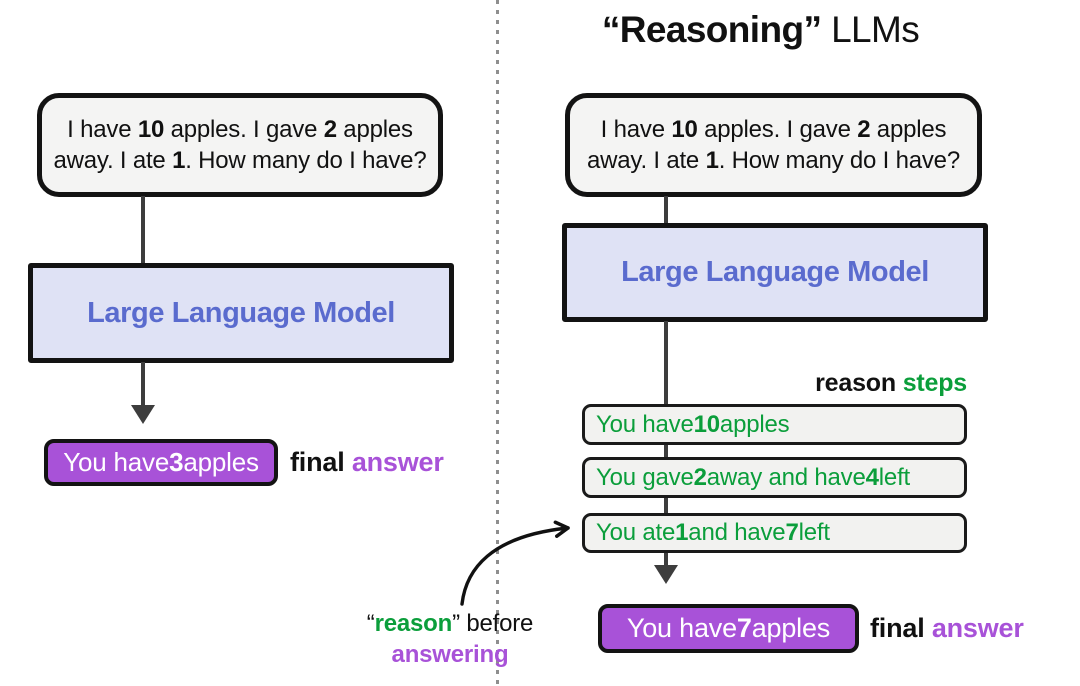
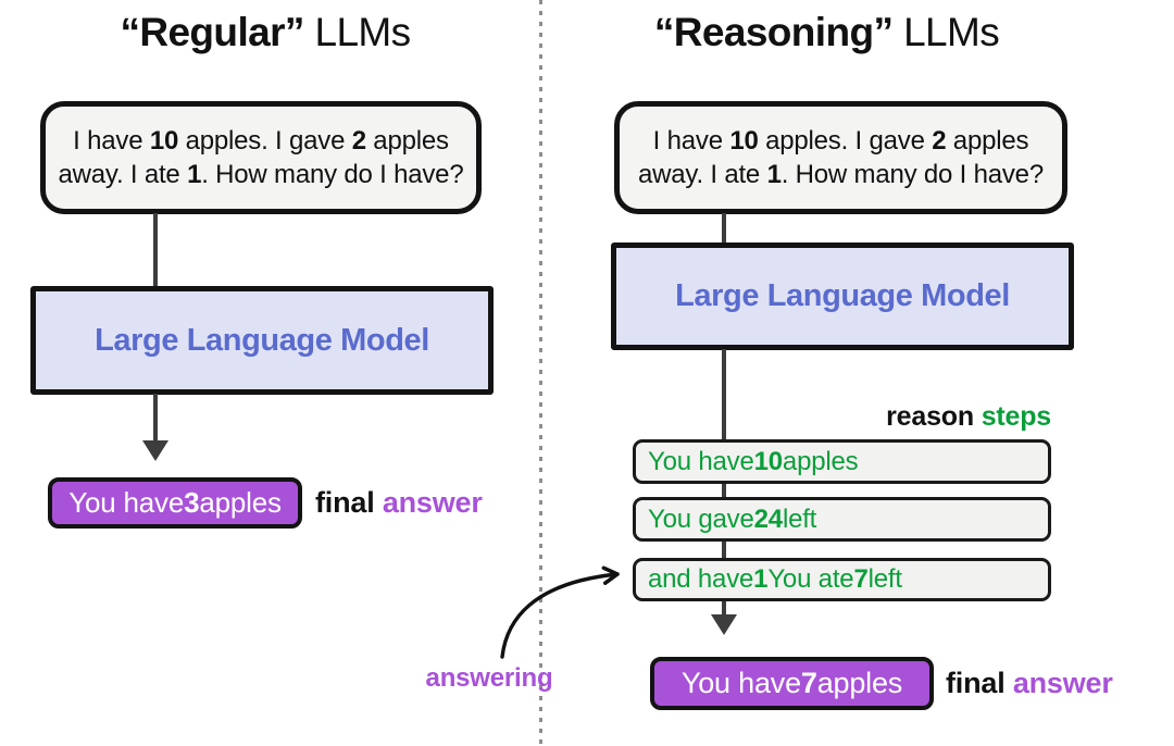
+ “Regular” LLMs
  I have 10 apples. I gave 2 apples
  away. I ate 1. How many do I have?
  Large Language Model
  You have
  3
  apples
  final answer
  “Reasoning” LLMs
  I have 10 apples. I gave 2 apples
  away. I ate 1. How many do I have?
  Large Language Model
  reason steps
  You have
  10
  apples
  You gave
  2
- away and have
  4
  left
- You ate
+ and have
  1
- and have
+ You ate
  7
  left
  You have
  7
  apples
  final answer
- “reason” before
  answering
